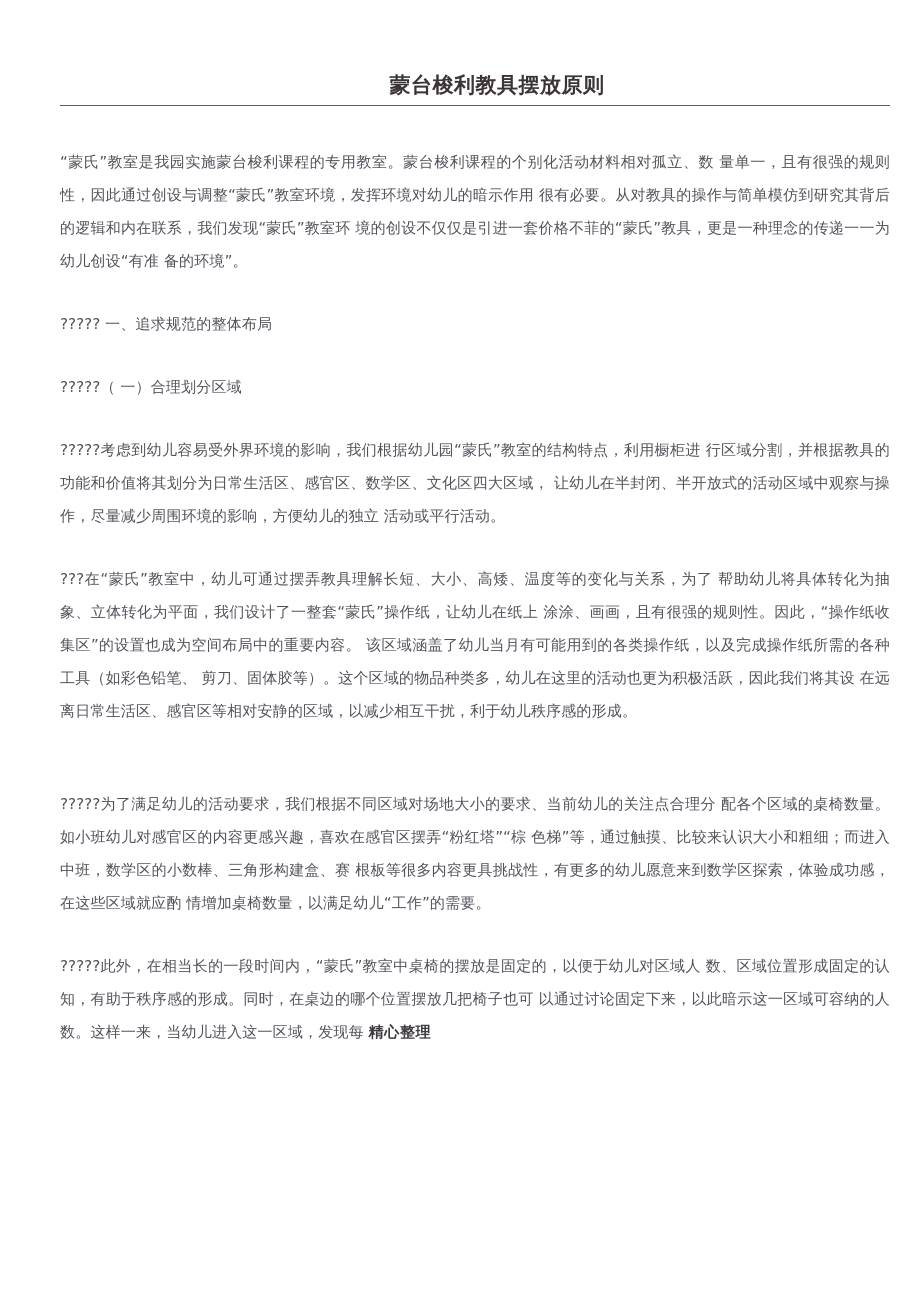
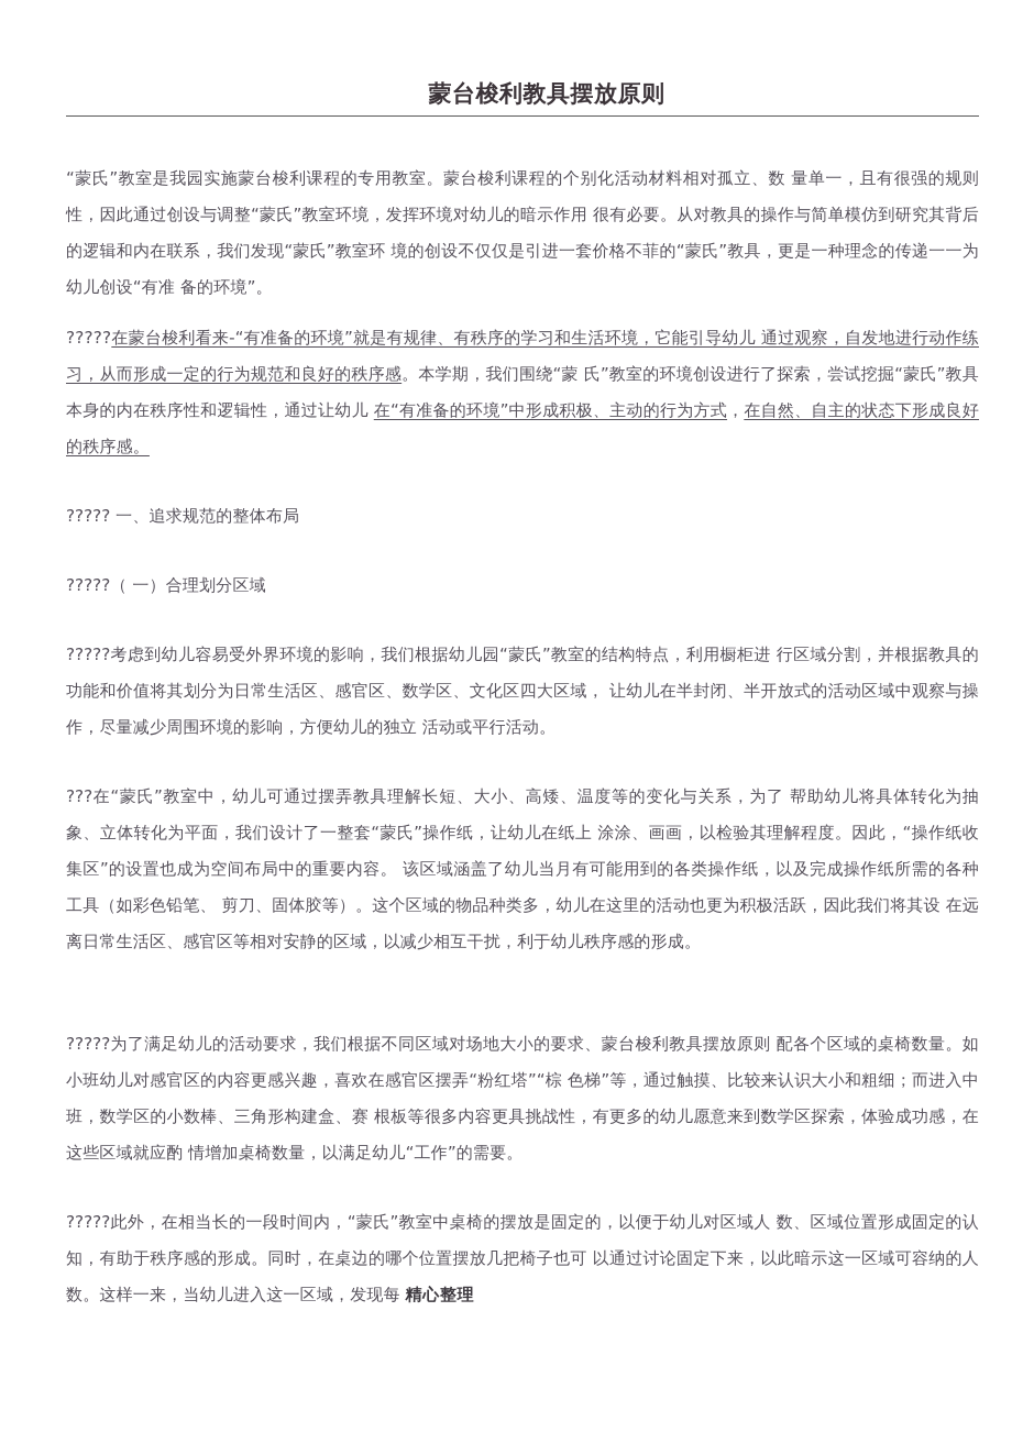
  蒙台梭利教具摆放原则
  “蒙氏”教室是我园实施蒙台梭利课程的专用教室。蒙台梭利课程的个别化活动材料相对孤立、数 量单一，且有很强的规则性，因此通过创设与调整“蒙氏”教室环境，发挥环境对幼儿的暗示作用 很有必要。从对教具的操作与简单模仿到研究其背后的逻辑和内在联系，我们发现“蒙氏”教室环 境的创设不仅仅是引进一套价格不菲的“蒙氏”教具，更是一种理念的传递一一为幼儿创设“有准 备的环境”。
+ ?????在蒙台梭利看来-“有准备的环境”就是有规律、有秩序的学习和生活环境，它能引导幼儿 通过观察，自发地进行动作练习，从而形成一定的行为规范和良好的秩序感。本学期，我们围绕“蒙 氏”教室的环境创设进行了探索，尝试挖掘“蒙氏”教具本身的内在秩序性和逻辑性，通过让幼儿 在“有准备的环境”中形成积极、主动的行为方式，在自然、自主的状态下形成良好的秩序感。
  ????? 一、追求规范的整体布局
  ?????（ 一）合理划分区域
  ?????考虑到幼儿容易受外界环境的影响，我们根据幼儿园“蒙氏”教室的结构特点，利用橱柜进 行区域分割，并根据教具的功能和价值将其划分为日常生活区、感官区、数学区、文化区四大区域， 让幼儿在半封闭、半开放式的活动区域中观察与操作，尽量减少周围环境的影响，方便幼儿的独立 活动或平行活动。
- ???在“蒙氏”教室中，幼儿可通过摆弄教具理解长短、大小、高矮、温度等的变化与关系，为了 帮助幼儿将具体转化为抽象、立体转化为平面，我们设计了一整套“蒙氏”操作纸，让幼儿在纸上 涂涂、画画，且有很强的规则性。因此，“操作纸收集区”的设置也成为空间布局中的重要内容。 该区域涵盖了幼儿当月有可能用到的各类操作纸，以及完成操作纸所需的各种工具（如彩色铅笔、 剪刀、固体胶等）。这个区域的物品种类多，幼儿在这里的活动也更为积极活跃，因此我们将其设 在远离日常生活区、感官区等相对安静的区域，以减少相互干扰，利于幼儿秩序感的形成。
+ ???在“蒙氏”教室中，幼儿可通过摆弄教具理解长短、大小、高矮、温度等的变化与关系，为了 帮助幼儿将具体转化为抽象、立体转化为平面，我们设计了一整套“蒙氏”操作纸，让幼儿在纸上 涂涂、画画，以检验其理解程度。因此，“操作纸收集区”的设置也成为空间布局中的重要内容。 该区域涵盖了幼儿当月有可能用到的各类操作纸，以及完成操作纸所需的各种工具（如彩色铅笔、 剪刀、固体胶等）。这个区域的物品种类多，幼儿在这里的活动也更为积极活跃，因此我们将其设 在远离日常生活区、感官区等相对安静的区域，以减少相互干扰，利于幼儿秩序感的形成。
- ?????为了满足幼儿的活动要求，我们根据不同区域对场地大小的要求、当前幼儿的关注点合理分 配各个区域的桌椅数量。如小班幼儿对感官区的内容更感兴趣，喜欢在感官区摆弄“粉红塔”“棕 色梯”等，通过触摸、比较来认识大小和粗细；而进入中班，数学区的小数棒、三角形构建盒、赛 根板等很多内容更具挑战性，有更多的幼儿愿意来到数学区探索，体验成功感，在这些区域就应酌 情增加桌椅数量，以满足幼儿“工作”的需要。
+ ?????为了满足幼儿的活动要求，我们根据不同区域对场地大小的要求、蒙台梭利教具摆放原则 配各个区域的桌椅数量。如小班幼儿对感官区的内容更感兴趣，喜欢在感官区摆弄“粉红塔”“棕 色梯”等，通过触摸、比较来认识大小和粗细；而进入中班，数学区的小数棒、三角形构建盒、赛 根板等很多内容更具挑战性，有更多的幼儿愿意来到数学区探索，体验成功感，在这些区域就应酌 情增加桌椅数量，以满足幼儿“工作”的需要。
  ?????此外，在相当长的一段时间内，“蒙氏”教室中桌椅的摆放是固定的，以便于幼儿对区域人 数、区域位置形成固定的认知，有助于秩序感的形成。同时，在桌边的哪个位置摆放几把椅子也可 以通过讨论固定下来，以此暗示这一区域可容纳的人数。这样一来，当幼儿进入这一区域，发现每 精心整理
